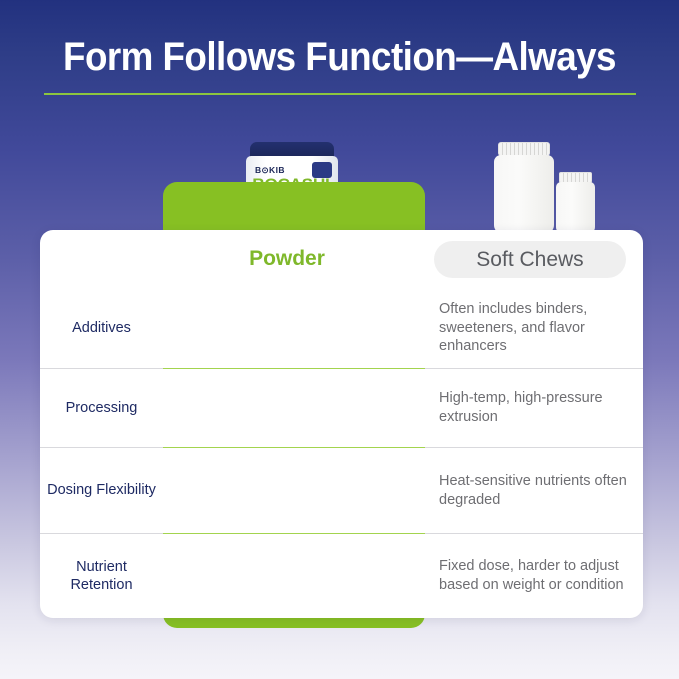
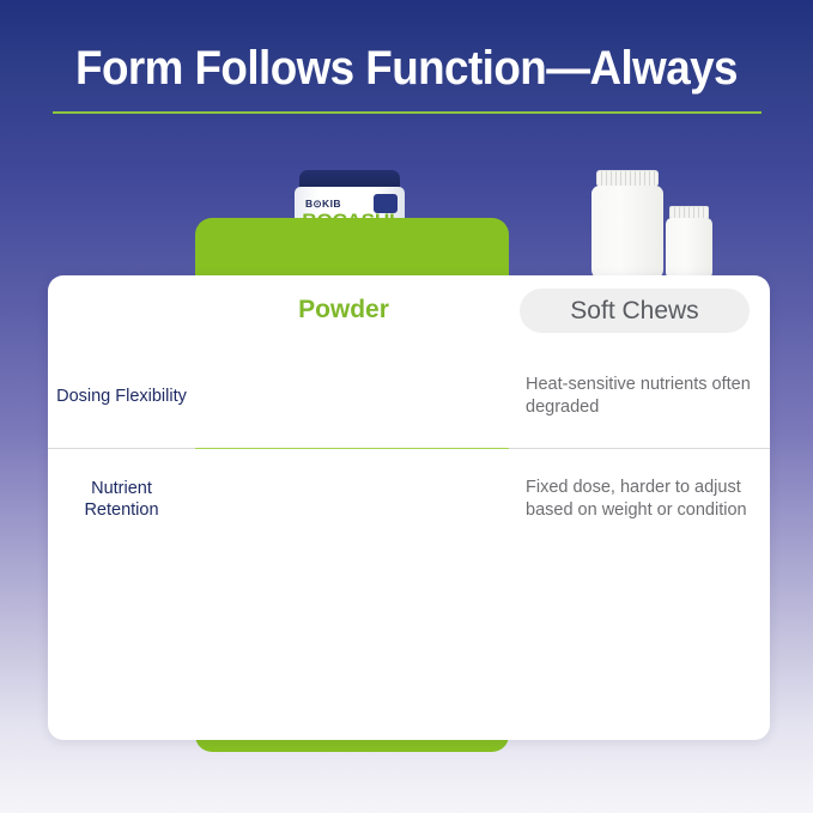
  Form Follows Function—Always
  B⊙KIB
- Additives
- Often includes binders, sweeteners, and flavor enhancers
- Processing
- High-temp, high-pressure extrusion
  Dosing Flexibility
  Heat-sensitive nutrients often degraded
  Nutrient Retention
  Fixed dose, harder to adjust based on weight or condition
  Powder
  Soft Chews
